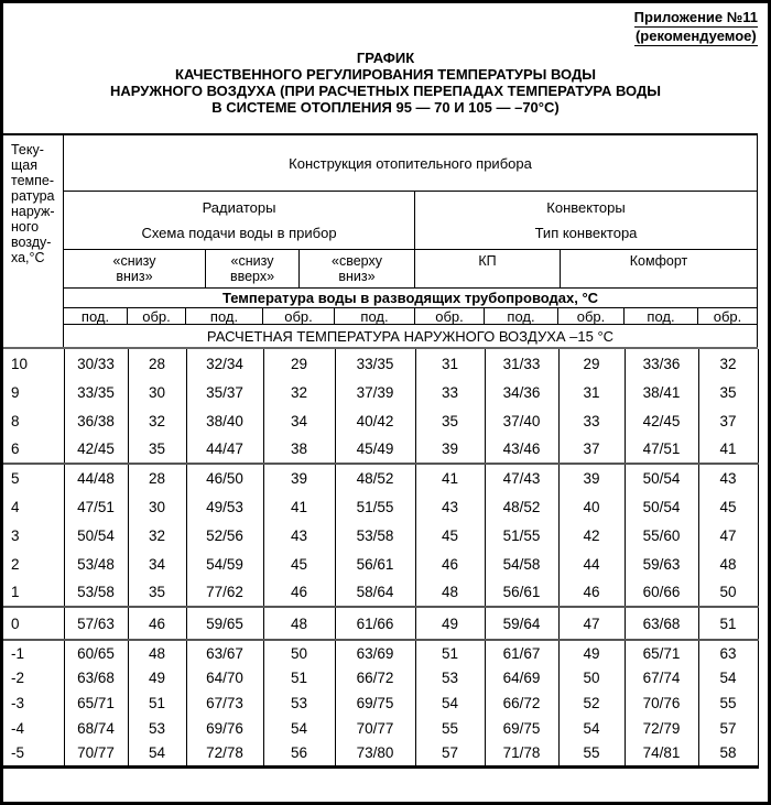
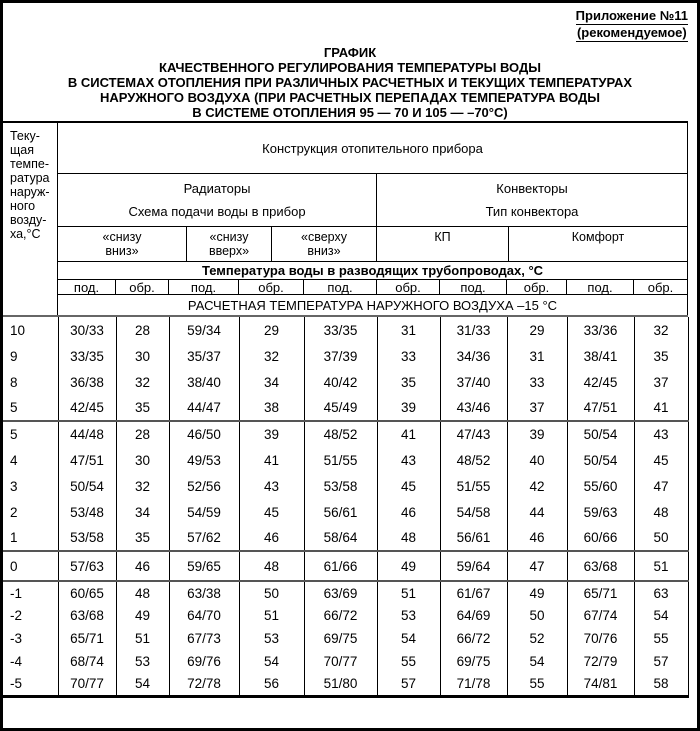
  Приложение №11
  (рекомендуемое)
  ГРАФИК
  КАЧЕСТВЕННОГО РЕГУЛИРОВАНИЯ ТЕМПЕРАТУРЫ ВОДЫ
+ В СИСТЕМАХ ОТОПЛЕНИЯ ПРИ РАЗЛИЧНЫХ РАСЧЕТНЫХ И ТЕКУЩИХ ТЕМПЕРАТУРАХ
  НАРУЖНОГО ВОЗДУХА (ПРИ РАСЧЕТНЫХ ПЕРЕПАДАХ ТЕМПЕРАТУРА ВОДЫ
  В СИСТЕМЕ ОТОПЛЕНИЯ 95 — 70 И 105 — –70°С)
  Теку-
  щая
  темпе-
  ратура
  наруж-
  ного
  возду-
  ха,°С
  Конструкция отопительного прибора
  Радиаторы
  Схема подачи воды в прибор
  Конвекторы
  Тип конвектора
  «снизу
  вниз»
  «снизу
  вверх»
  «сверху
  вниз»
  КП
  Комфорт
  Температура воды в разводящих трубопроводах, °С
  под.
  обр.
  под.
  обр.
  под.
  обр.
  под.
  обр.
  под.
  обр.
  РАСЧЕТНАЯ ТЕМПЕРАТУРА НАРУЖНОГО ВОЗДУХА –15 °С
- 10	30/33	28	32/34	29	33/35	31	31/33	29	33/36	32
+ 10	30/33	28	59/34	29	33/35	31	31/33	29	33/36	32
  9	33/35	30	35/37	32	37/39	33	34/36	31	38/41	35
  8	36/38	32	38/40	34	40/42	35	37/40	33	42/45	37
- 6	42/45	35	44/47	38	45/49	39	43/46	37	47/51	41
+ 5	42/45	35	44/47	38	45/49	39	43/46	37	47/51	41
  5	44/48	28	46/50	39	48/52	41	47/43	39	50/54	43
  4	47/51	30	49/53	41	51/55	43	48/52	40	50/54	45
  3	50/54	32	52/56	43	53/58	45	51/55	42	55/60	47
  2	53/48	34	54/59	45	56/61	46	54/58	44	59/63	48
- 1	53/58	35	77/62	46	58/64	48	56/61	46	60/66	50
+ 1	53/58	35	57/62	46	58/64	48	56/61	46	60/66	50
  0	57/63	46	59/65	48	61/66	49	59/64	47	63/68	51
- -1	60/65	48	63/67	50	63/69	51	61/67	49	65/71	63
+ -1	60/65	48	63/38	50	63/69	51	61/67	49	65/71	63
  -2	63/68	49	64/70	51	66/72	53	64/69	50	67/74	54
  -3	65/71	51	67/73	53	69/75	54	66/72	52	70/76	55
  -4	68/74	53	69/76	54	70/77	55	69/75	54	72/79	57
- -5	70/77	54	72/78	56	73/80	57	71/78	55	74/81	58
+ -5	70/77	54	72/78	56	51/80	57	71/78	55	74/81	58
